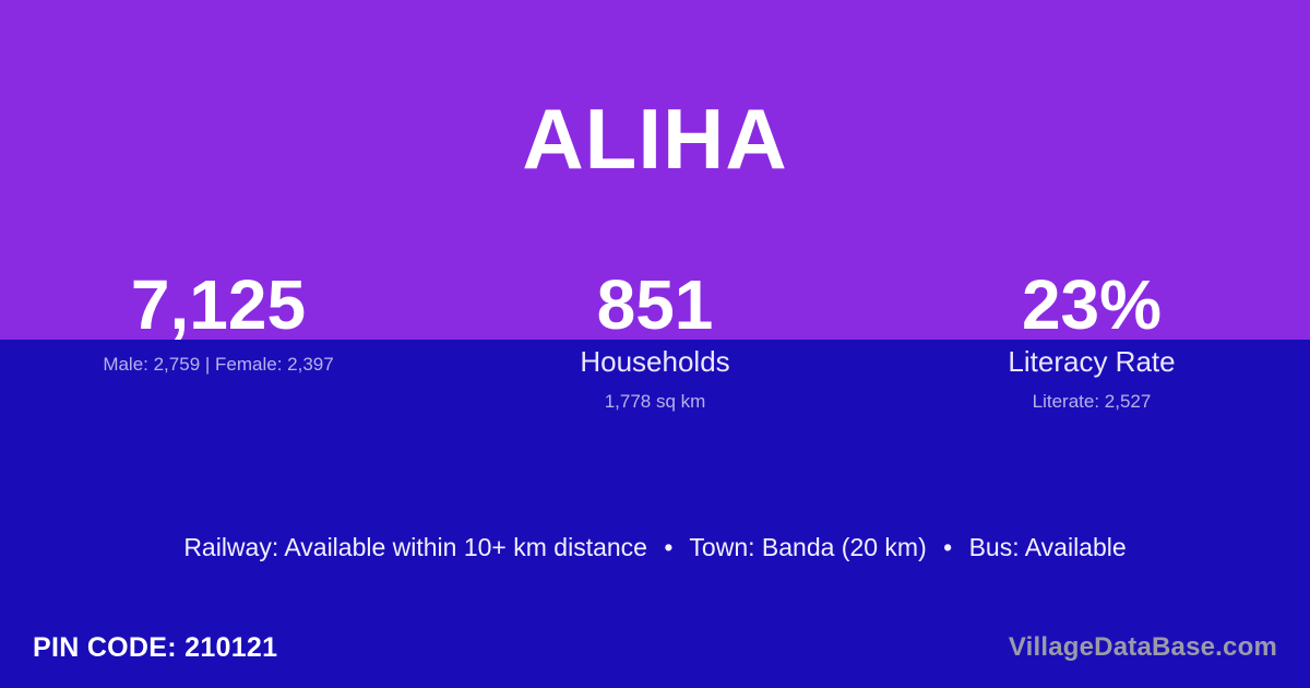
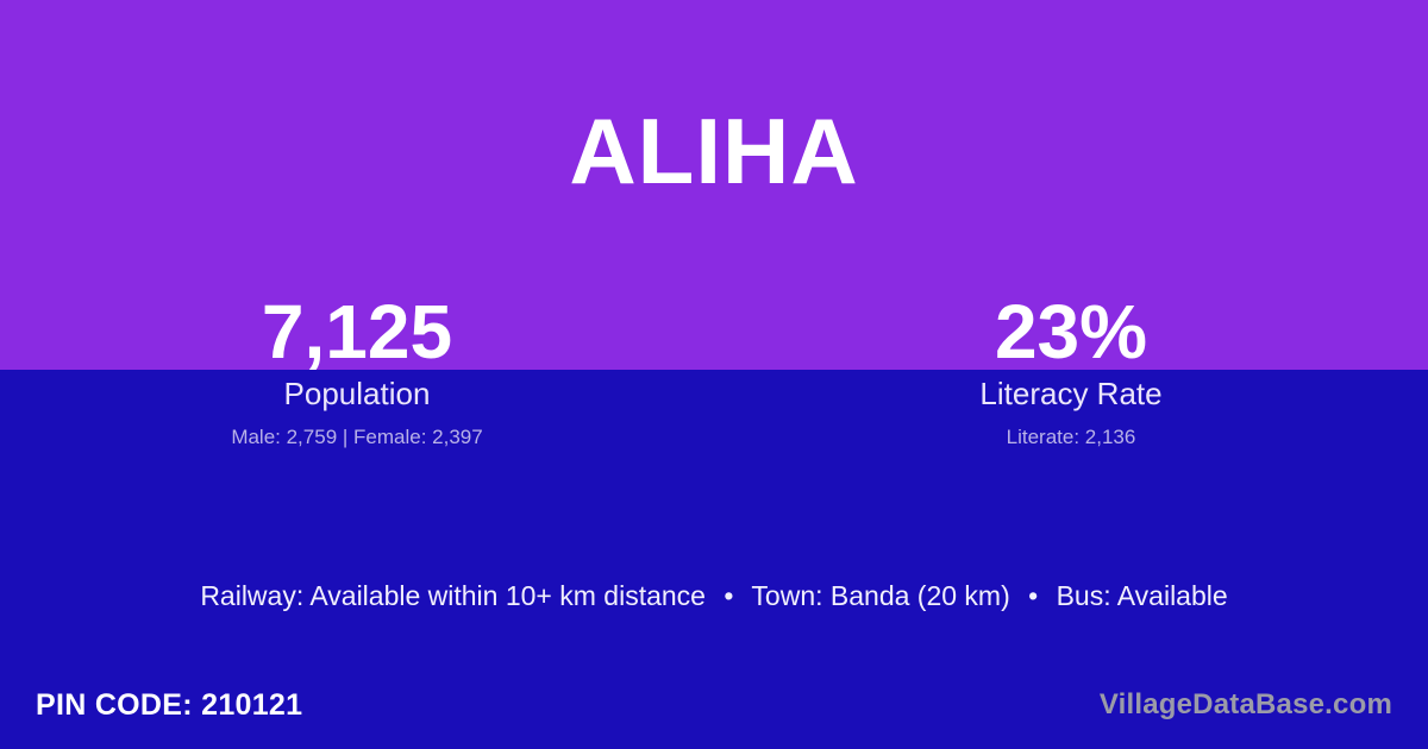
  ALIHA
  7,125
+ Population
  Male: 2,759 | Female: 2,397
- 851
- Households
- 1,778 sq km
  23%
  Literacy Rate
- Literate: 2,527
+ Literate: 2,136
  Railway: Available within 10+ km distance • Town: Banda (20 km) • Bus: Available
  PIN CODE: 210121
  VillageDataBase.com
